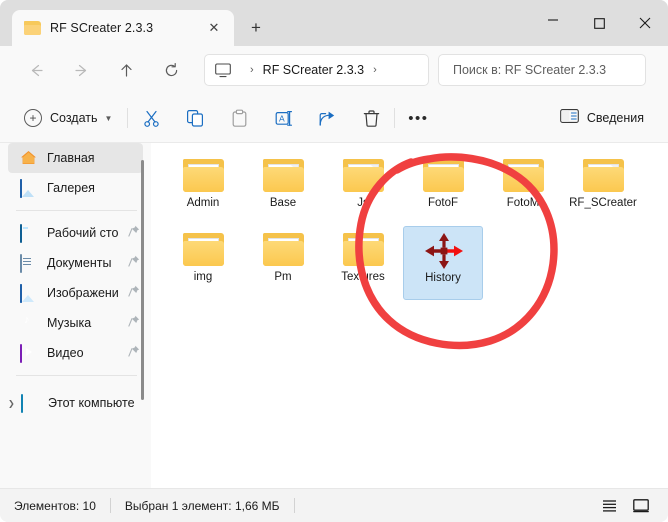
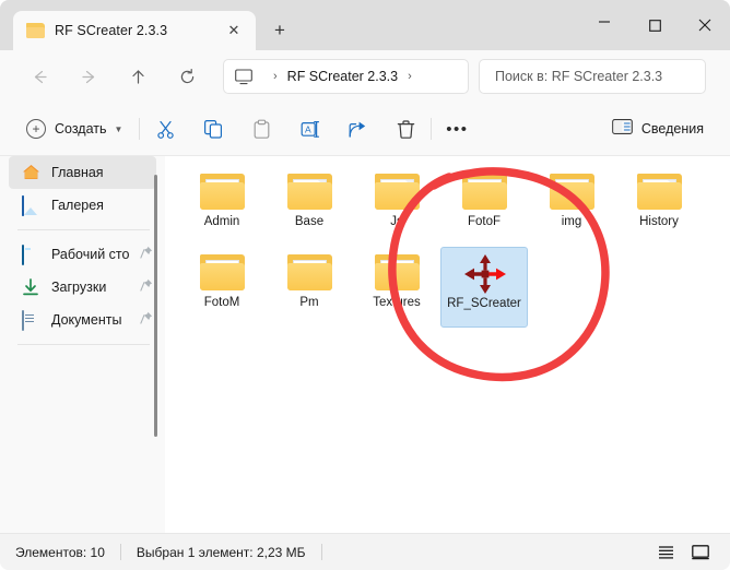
  RF SCreater 2.3.3
  ✕
  +
  ›
  RF SCreater 2.3.3
  ›
  Поиск в: RF SCreater 2.3.3
  +
  Создать
  ▼
  A
  •••
  Сведения
  Главная
  Галерея
  Рабочий сто
+ Загрузки
  Документы
- Изображени
- Музыка
- Видео
- ❯
- Этот компьюте
  Admin
  Base
  FotoF
- FotoM
+ img
- RF_SCreater
+ History
- img
+ FotoM
  Pm
  Texres
- History
+ RF_SCreater
  Элементов: 10
- Выбран 1 элемент: 1,66 МБ
+ Выбран 1 элемент: 2,23 МБ
